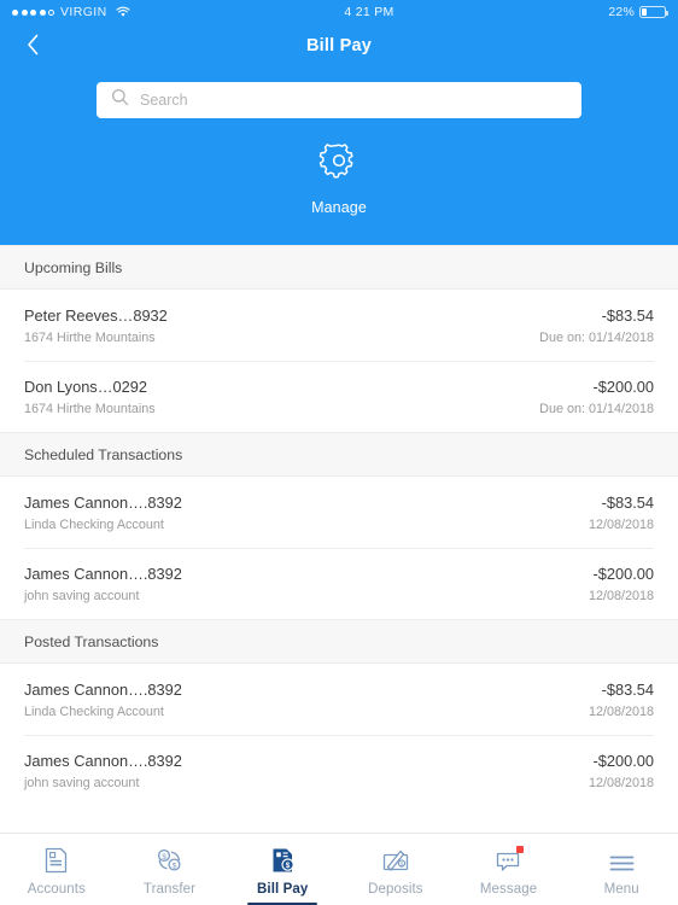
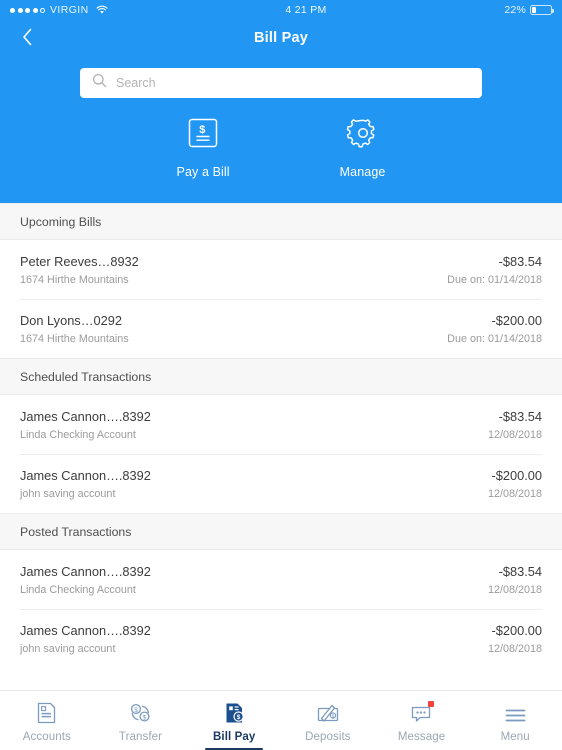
  VIRGIN
  4 21 PM
  22%
  Bill Pay
  Search
+ $
+ Pay a Bill
  Manage
  Upcoming Bills
  Peter Reeves…8932
  1674 Hirthe Mountains
  -$83.54
  Due on: 01/14/2018
  Don Lyons…0292
  1674 Hirthe Mountains
  -$200.00
  Due on: 01/14/2018
  Scheduled Transactions
  James Cannon….8392
  Linda Checking Account
  -$83.54
  12/08/2018
  James Cannon….8392
  john saving account
  -$200.00
  12/08/2018
  Posted Transactions
  James Cannon….8392
  Linda Checking Account
  -$83.54
  12/08/2018
  James Cannon….8392
  john saving account
  -$200.00
  12/08/2018
  Accounts
  Transfer
  Bill Pay
  Deposits
  Message
  Menu
